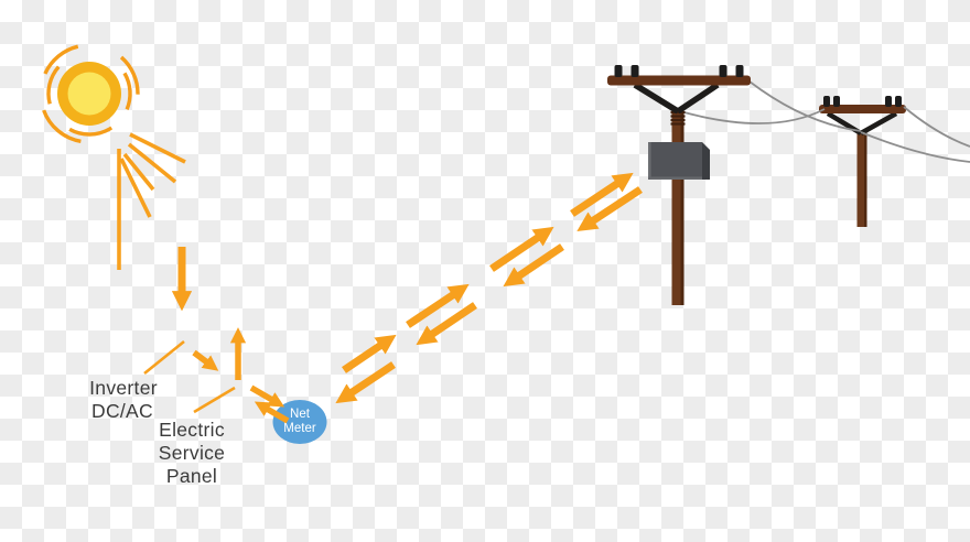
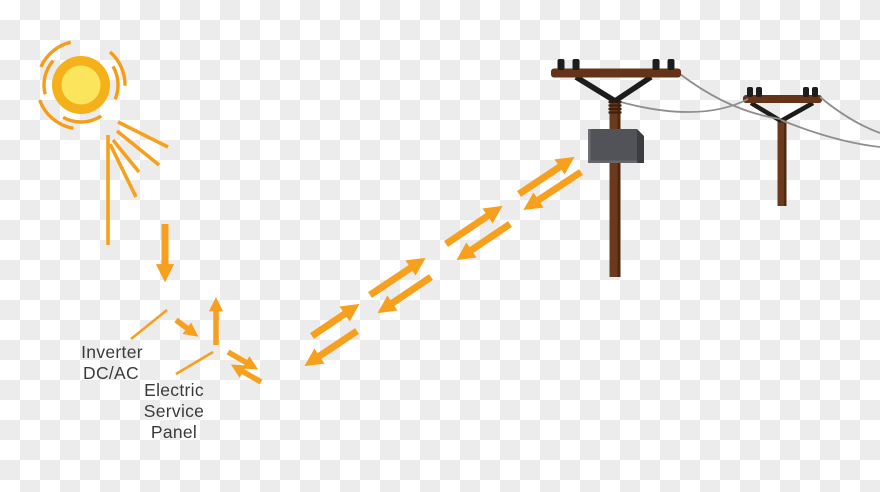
- Net
- Meter
  Inverter
  DC/AC
  Electric
  Service
  Panel
